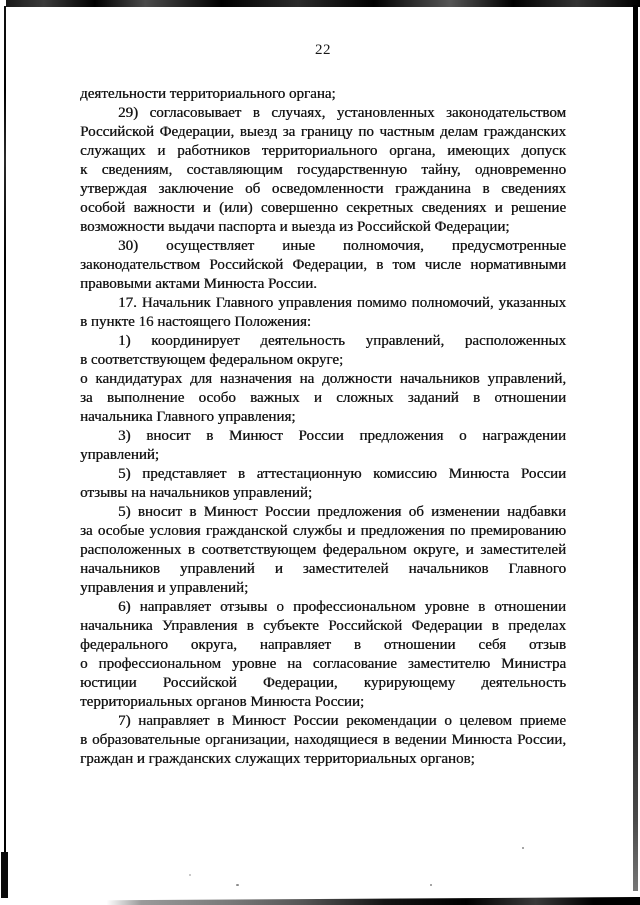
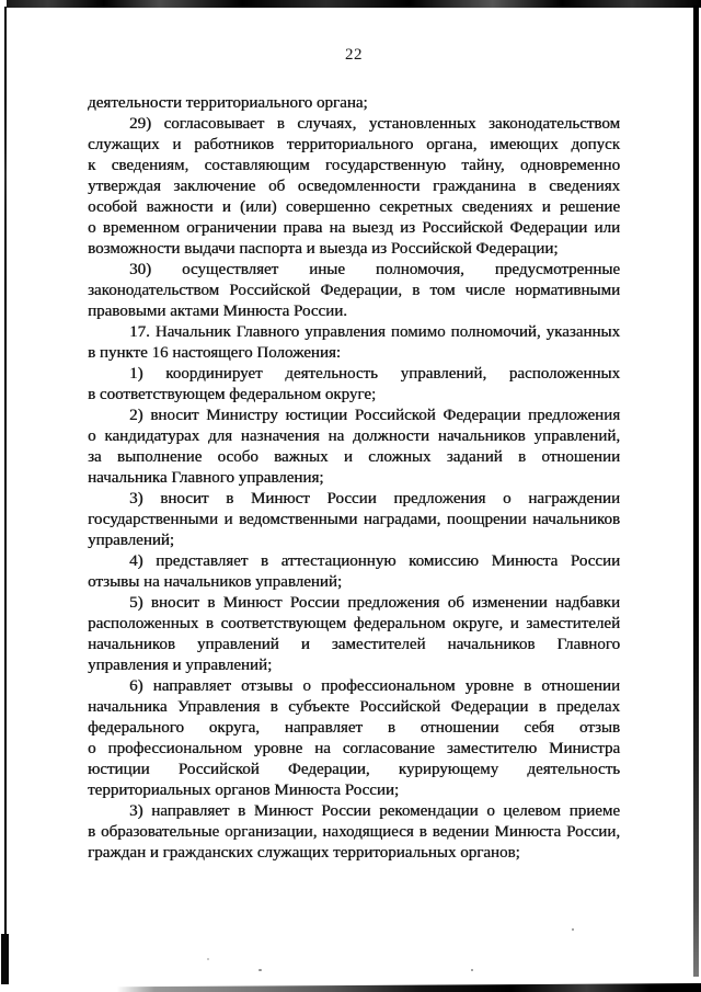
  22
  деятельности территориального органа;
  29) согласовывает в случаях, установленных законодательством
- Российской Федерации, выезд за границу по частным делам гражданских
  служащих и работников территориального органа, имеющих допуск
  к сведениям, составляющим государственную тайну, одновременно
  утверждая заключение об осведомленности гражданина в сведениях
  особой важности и (или) совершенно секретных сведениях и решение
+ о временном ограничении права на выезд из Российской Федерации или
  возможности выдачи паспорта и выезда из Российской Федерации;
  30) осуществляет иные полномочия, предусмотренные
  законодательством Российской Федерации, в том числе нормативными
  правовыми актами Минюста России.
  17. Начальник Главного управления помимо полномочий, указанных
  в пункте 16 настоящего Положения:
  1) координирует деятельность управлений, расположенных
  в соответствующем федеральном округе;
+ 2) вносит Министру юстиции Российской Федерации предложения
  о кандидатурах для назначения на должности начальников управлений,
  за выполнение особо важных и сложных заданий в отношении
  начальника Главного управления;
  3) вносит в Минюст России предложения о награждении
+ государственными и ведомственными наградами, поощрении начальников
  управлений;
- 5) представляет в аттестационную комиссию Минюста России
+ 4) представляет в аттестационную комиссию Минюста России
  отзывы на начальников управлений;
  5) вносит в Минюст России предложения об изменении надбавки
- за особые условия гражданской службы и предложения по премированию
  расположенных в соответствующем федеральном округе, и заместителей
  начальников управлений и заместителей начальников Главного
  управления и управлений;
  6) направляет отзывы о профессиональном уровне в отношении
  начальника Управления в субъекте Российской Федерации в пределах
  федерального округа, направляет в отношении себя отзыв
  о профессиональном уровне на согласование заместителю Министра
  юстиции Российской Федерации, курирующему деятельность
  территориальных органов Минюста России;
- 7) направляет в Минюст России рекомендации о целевом приеме
+ 3) направляет в Минюст России рекомендации о целевом приеме
  в образовательные организации, находящиеся в ведении Минюста России,
  граждан и гражданских служащих территориальных органов;
